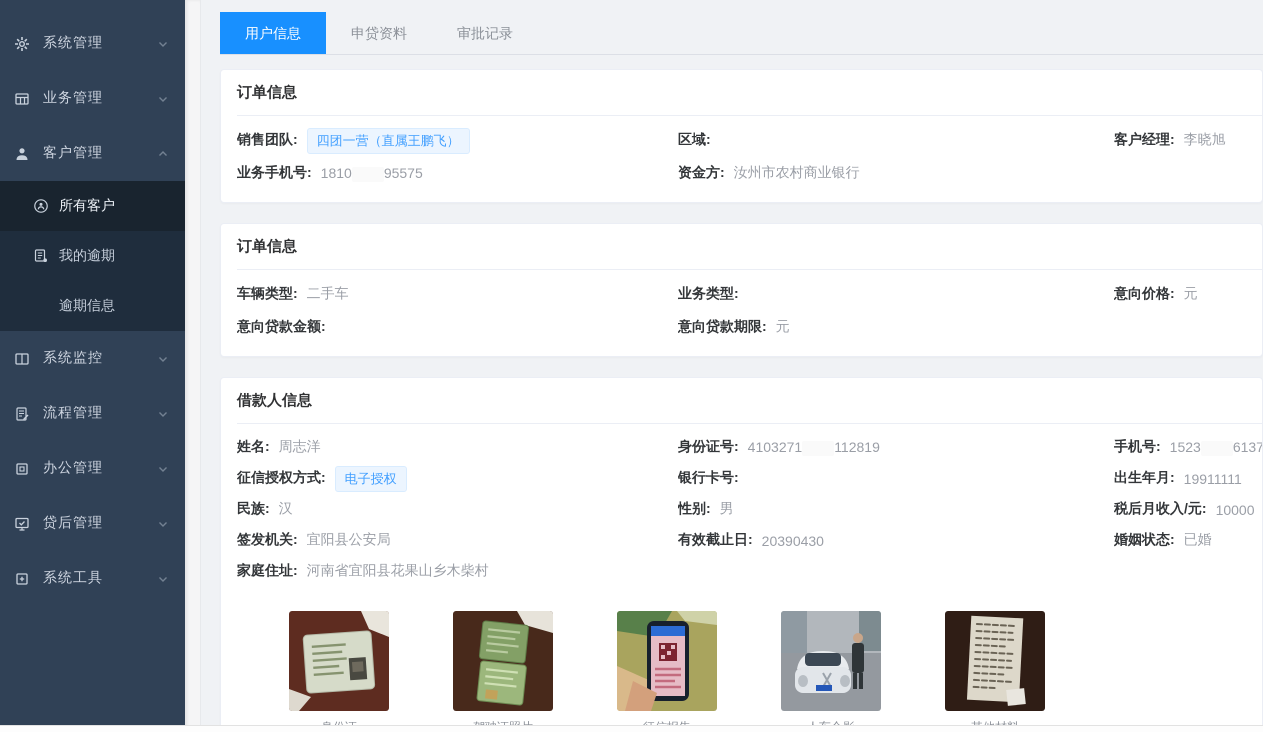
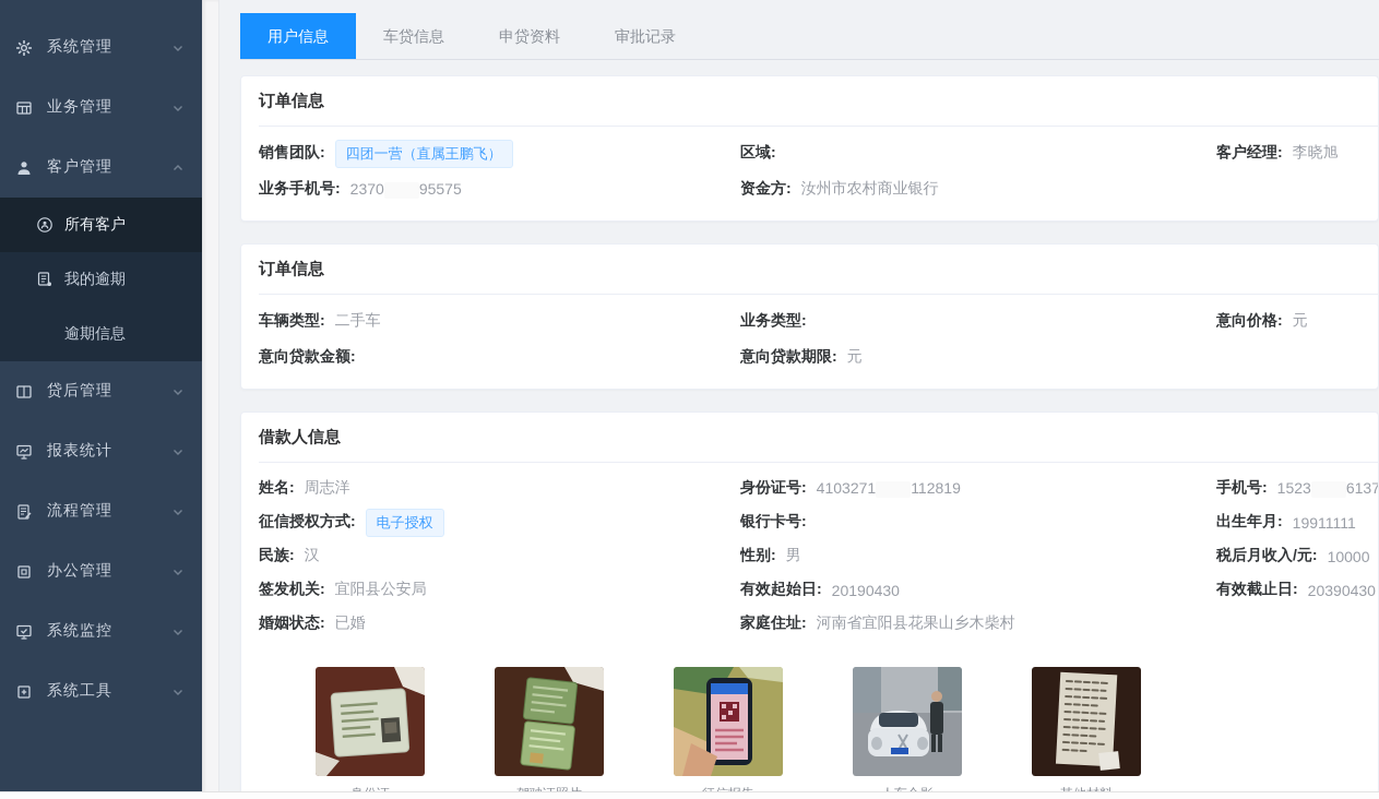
  系统管理
  业务管理
  客户管理
  所有客户
  我的逾期
  逾期信息
- 系统监控
+ 贷后管理
+ 报表统计
  流程管理
  办公管理
- 贷后管理
+ 系统监控
  系统工具
  用户信息
+ 车贷信息
  申贷资料
  审批记录
  订单信息
  销售团队:
  四团一营（直属王鹏飞）
  区域:
  客户经理:
  李晓旭
  业务手机号:
- 1810 95575
+ 2370 95575
  资金方:
  汝州市农村商业银行
  订单信息
  车辆类型:
  二手车
  业务类型:
  意向价格:
  元
  意向贷款金额:
  意向贷款期限:
  元
  借款人信息
  姓名:
  周志洋
  身份证号:
  4103271 112819
  手机号:
  1523 6137
  征信授权方式:
  电子授权
  银行卡号:
  出生年月:
  19911111
  民族:
  汉
  性别:
  男
  税后月收入/元:
  10000
  签发机关:
  宜阳县公安局
+ 有效起始日:
+ 20190430
  有效截止日:
  20390430
  婚姻状态:
  已婚
  家庭住址:
  河南省宜阳县花果山乡木柴村
